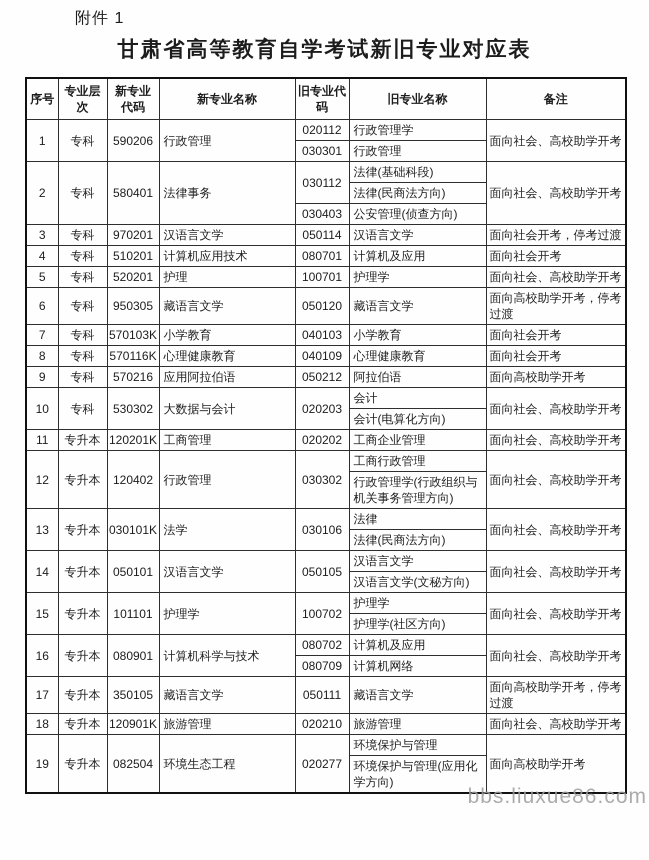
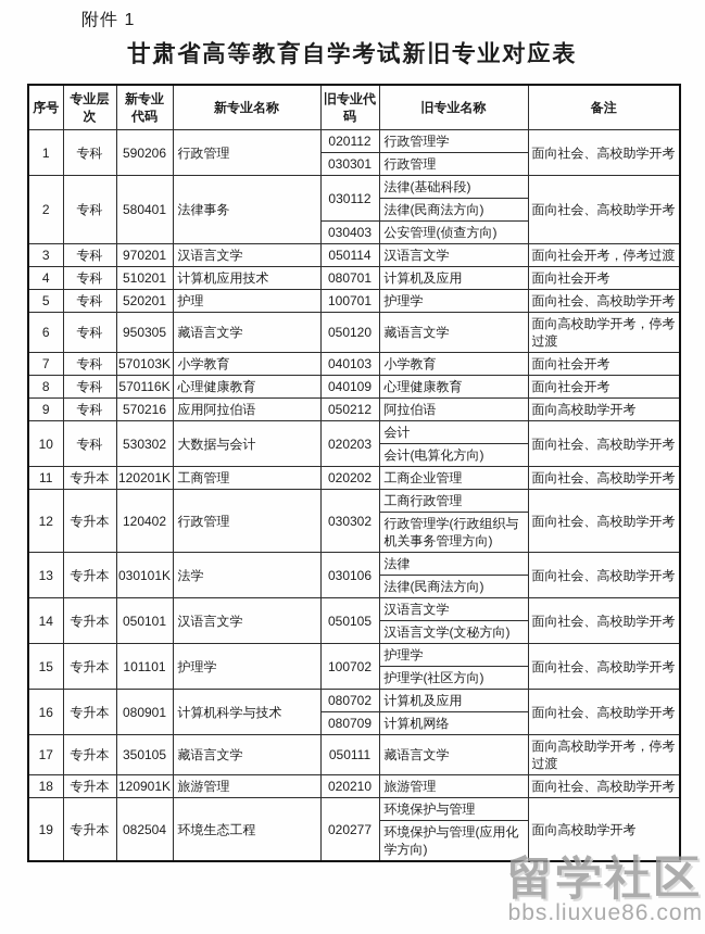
  附件 1
  甘肃省高等教育自学考试新旧专业对应表
  序号	专业层次	新专业代码	新专业名称	旧专业代码	旧专业名称	备注
  1	专科	590206	行政管理	020112	行政管理学	面向社会、高校助学开考
  030301	行政管理
  2	专科	580401	法律事务	030112	法律(基础科段)	面向社会、高校助学开考
  法律(民商法方向)
  030403	公安管理(侦查方向)
  3	专科	970201	汉语言文学	050114	汉语言文学	面向社会开考，停考过渡
  4	专科	510201	计算机应用技术	080701	计算机及应用	面向社会开考
  5	专科	520201	护理	100701	护理学	面向社会、高校助学开考
  6	专科	950305	藏语言文学	050120	藏语言文学	面向高校助学开考，停考过渡
  7	专科	570103K	小学教育	040103	小学教育	面向社会开考
  8	专科	570116K	心理健康教育	040109	心理健康教育	面向社会开考
  9	专科	570216	应用阿拉伯语	050212	阿拉伯语	面向高校助学开考
  10	专科	530302	大数据与会计	020203	会计	面向社会、高校助学开考
  会计(电算化方向)
  11	专升本	120201K	工商管理	020202	工商企业管理	面向社会、高校助学开考
  12	专升本	120402	行政管理	030302	工商行政管理	面向社会、高校助学开考
  行政管理学(行政组织与机关事务管理方向)
  13	专升本	030101K	法学	030106	法律	面向社会、高校助学开考
  法律(民商法方向)
  14	专升本	050101	汉语言文学	050105	汉语言文学	面向社会、高校助学开考
  汉语言文学(文秘方向)
  15	专升本	101101	护理学	100702	护理学	面向社会、高校助学开考
  护理学(社区方向)
  16	专升本	080901	计算机科学与技术	080702	计算机及应用	面向社会、高校助学开考
  080709	计算机网络
  17	专升本	350105	藏语言文学	050111	藏语言文学	面向高校助学开考，停考过渡
  18	专升本	120901K	旅游管理	020210	旅游管理	面向社会、高校助学开考
  19	专升本	082504	环境生态工程	020277	环境保护与管理	面向高校助学开考
  环境保护与管理(应用化学方向)
+ 留学社区
  bbs.liuxue86.com
